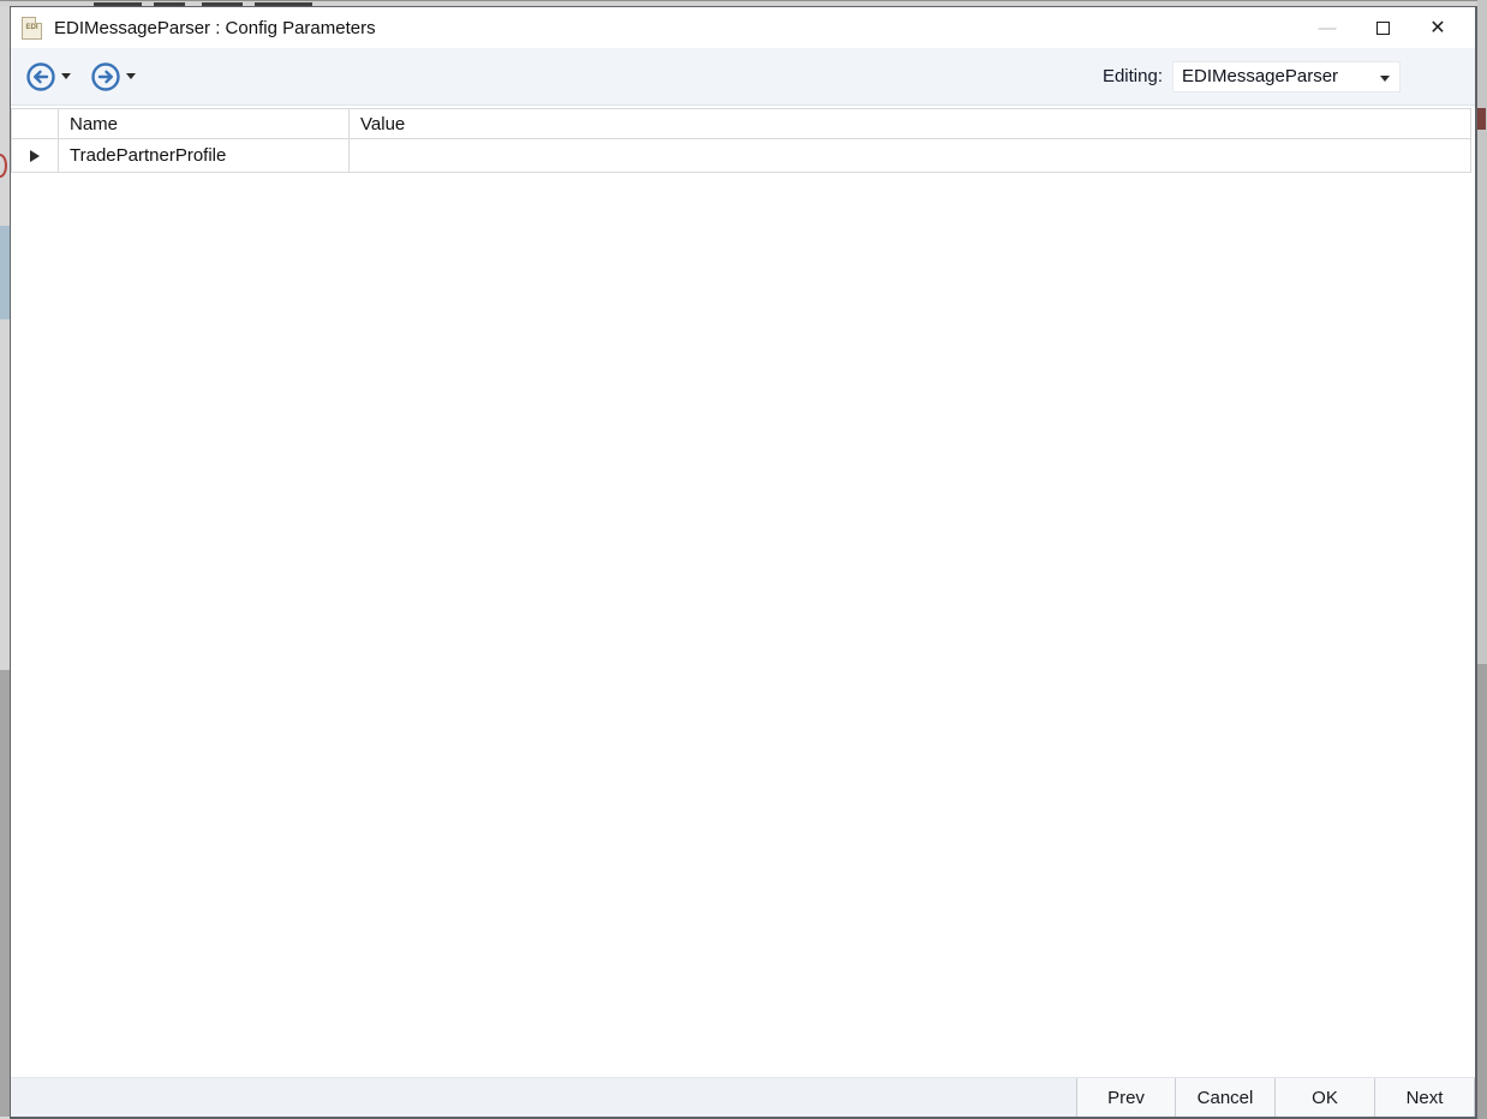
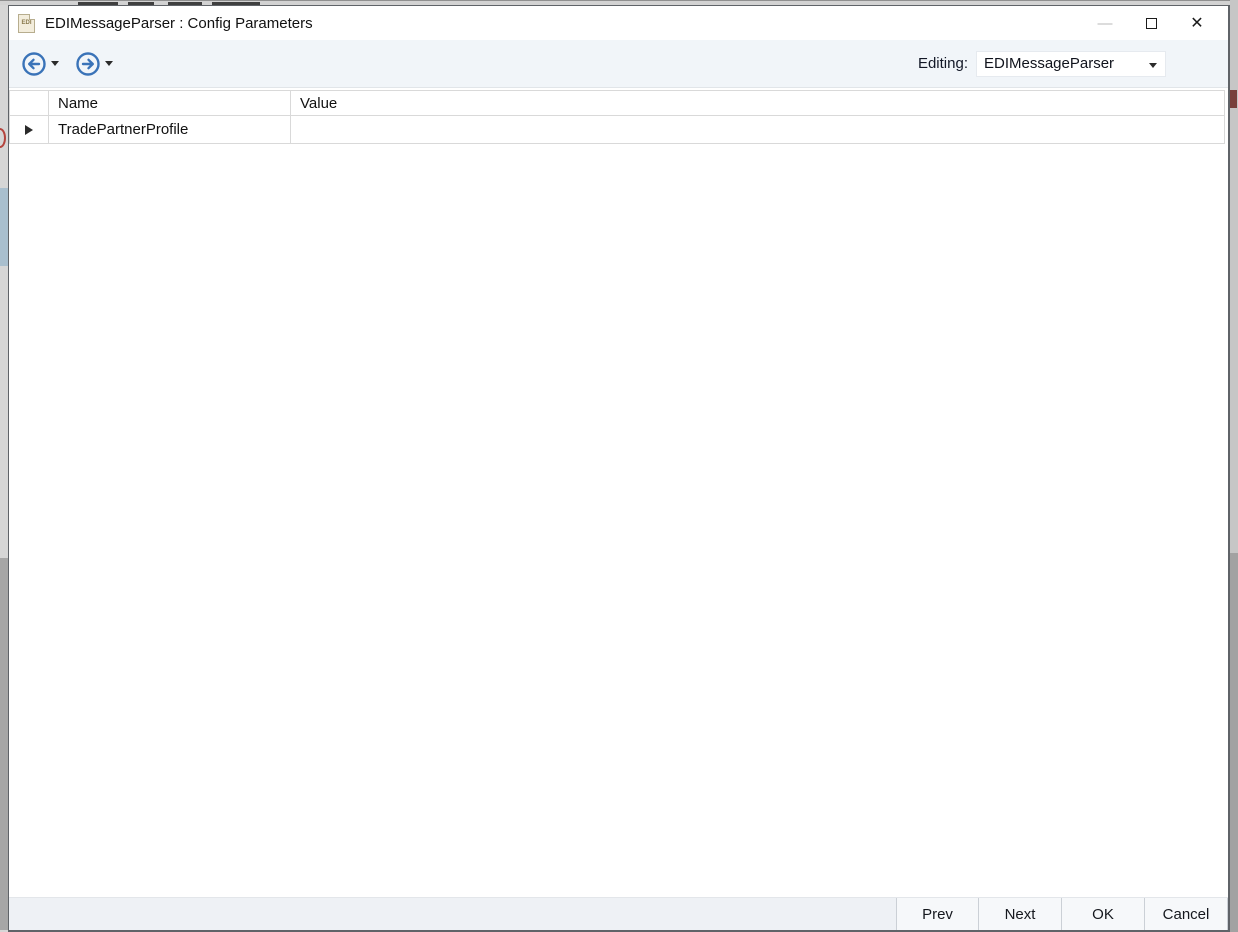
  EDIMessageParser : Config Parameters
  —
  ✕
  Editing:
  EDIMessageParser
  Name
  Value
  TradePartnerProfile
  Prev
- Cancel
+ Next
  OK
- Next
+ Cancel
